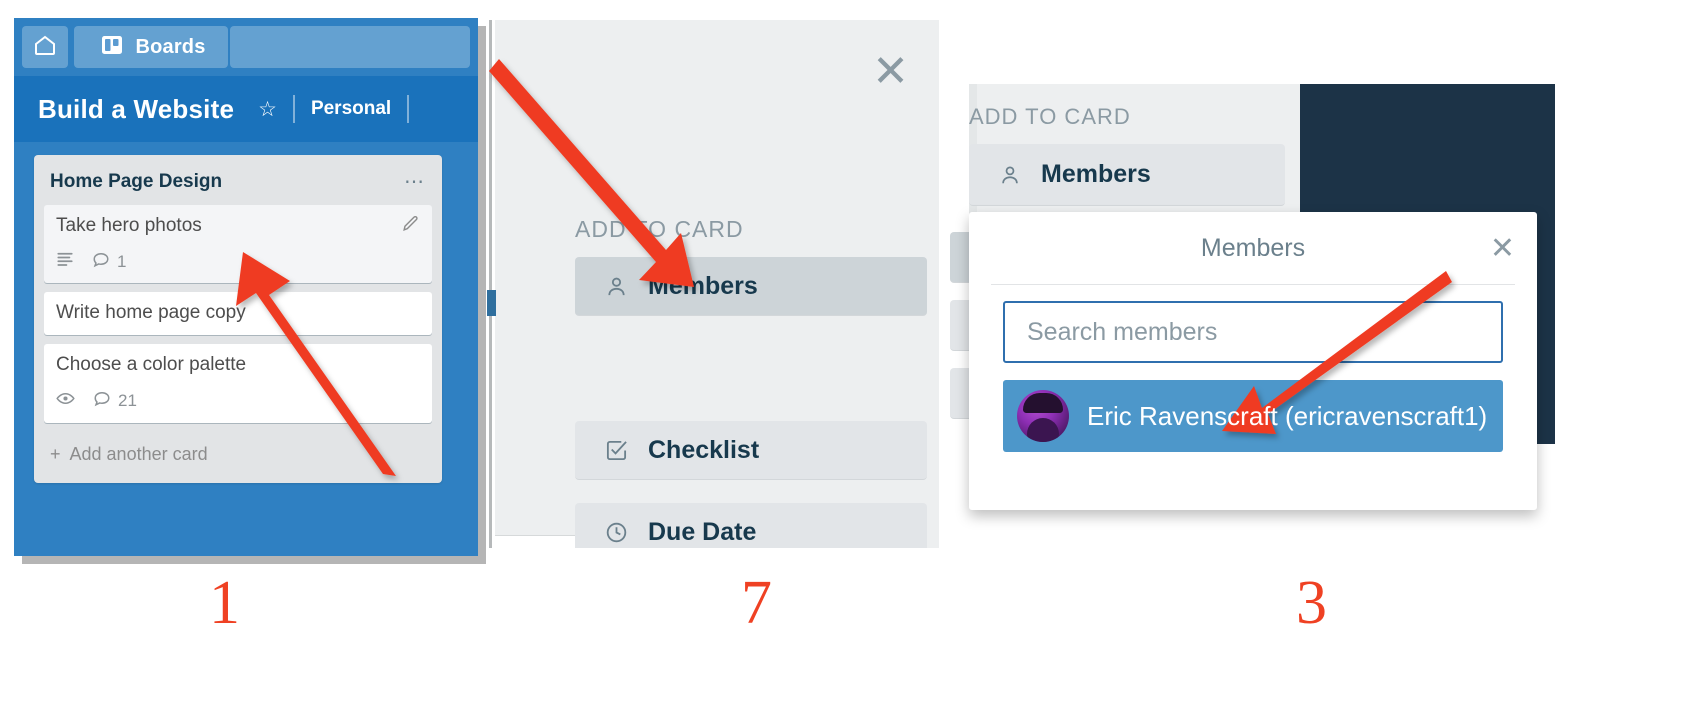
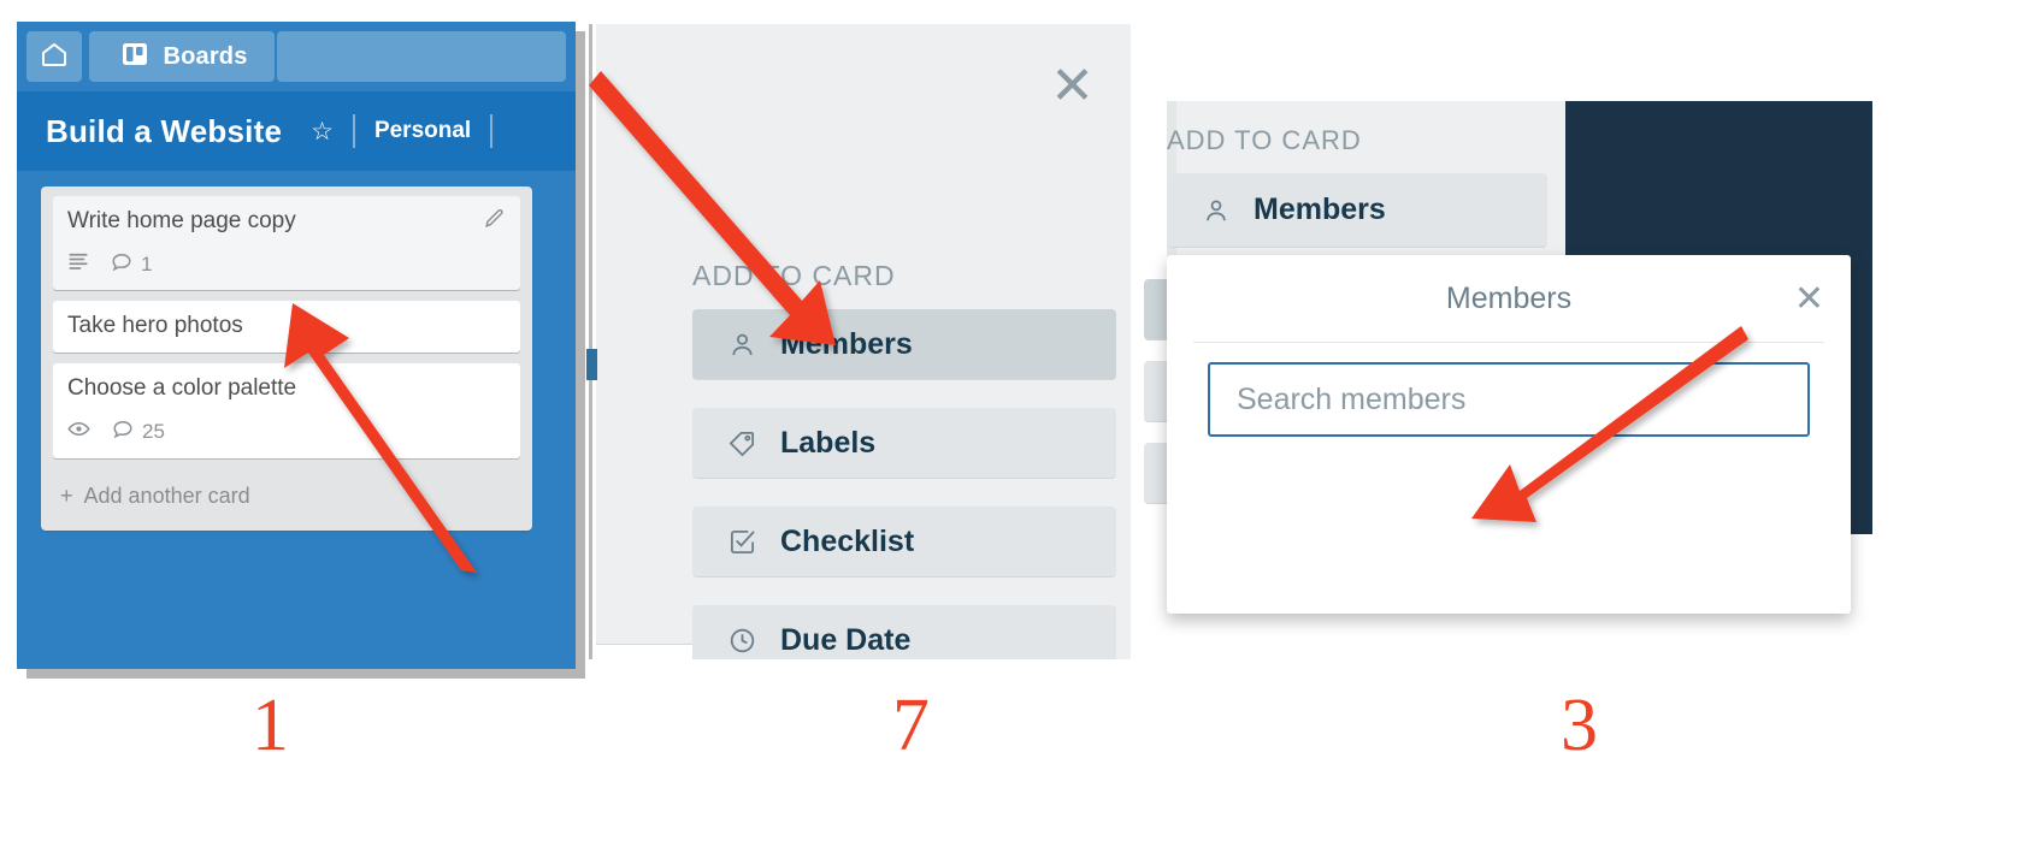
  Boards
  Build a Website
  ☆
  Personal
- Home Page Design
- ⋯
- Take hero photos
+ Write home page copy
  1
- Write home page copy
+ Take hero photos
  Choose a color palette
- 21
+ 25
  +
  Add another card
  ✕
  ADDO CARD
  Members
+ Labels
  Checklist
  Due Date
  ADD TO CARD
  Members
  Members
  ✕
  Search members
- Eric Ravenscraft (ericravenscraft1)
  1
  7
  3
